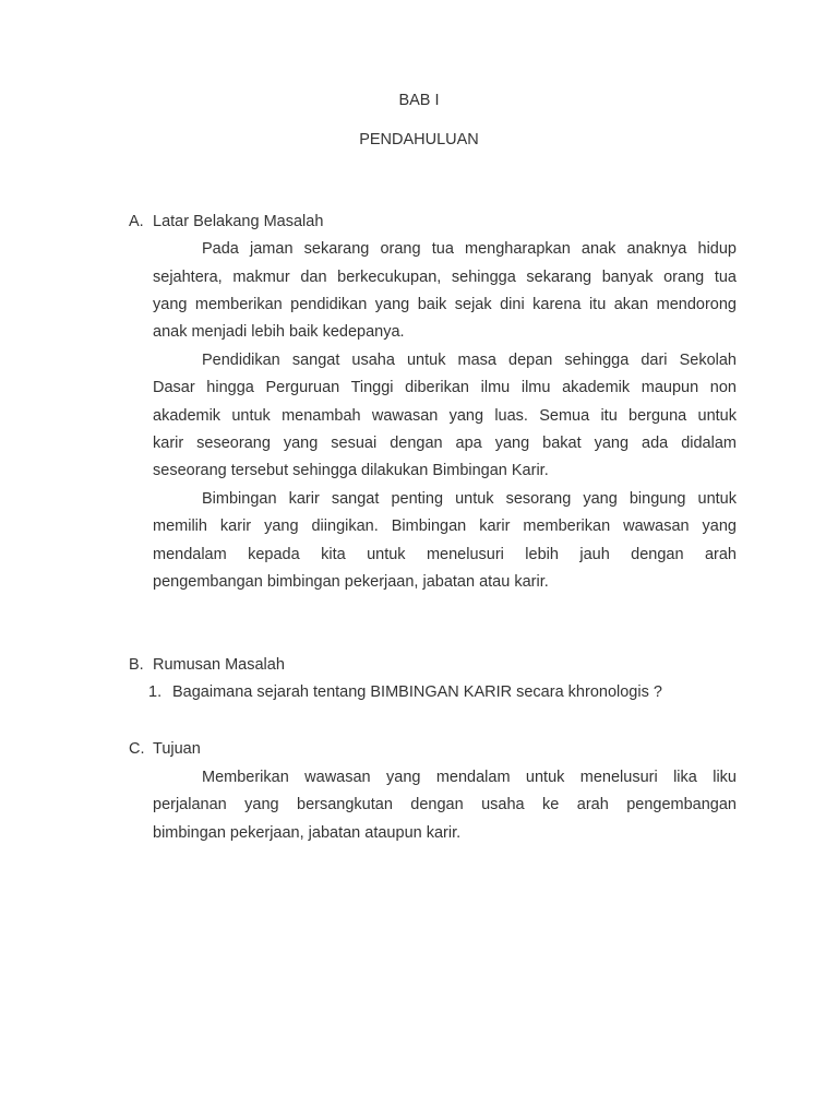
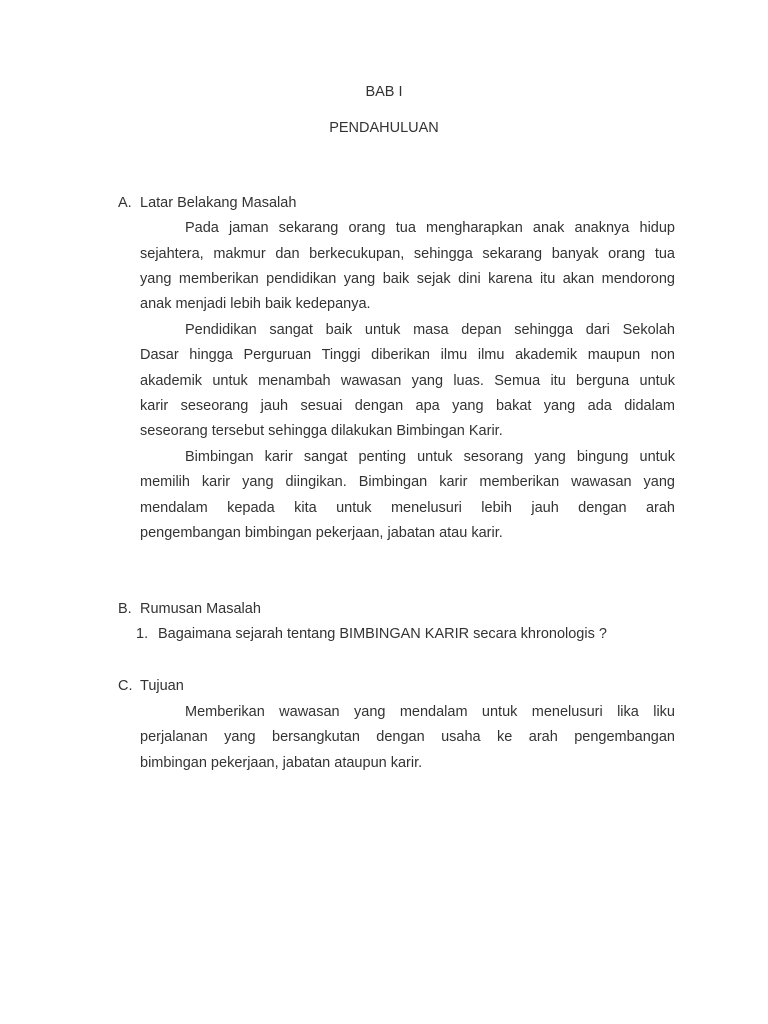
  BAB I
  PENDAHULUAN
  A. Latar Belakang Masalah
  Pada jaman sekarang orang tua mengharapkan anak anaknya hidup
  sejahtera, makmur dan berkecukupan, sehingga sekarang banyak orang tua
  yang memberikan pendidikan yang baik sejak dini karena itu akan mendorong
  anak menjadi lebih baik kedepanya.
- Pendidikan sangat usaha untuk masa depan sehingga dari Sekolah
+ Pendidikan sangat baik untuk masa depan sehingga dari Sekolah
  Dasar hingga Perguruan Tinggi diberikan ilmu ilmu akademik maupun non
  akademik untuk menambah wawasan yang luas. Semua itu berguna untuk
- karir seseorang yang sesuai dengan apa yang bakat yang ada didalam
+ karir seseorang jauh sesuai dengan apa yang bakat yang ada didalam
  seseorang tersebut sehingga dilakukan Bimbingan Karir.
  Bimbingan karir sangat penting untuk sesorang yang bingung untuk
  memilih karir yang diingikan. Bimbingan karir memberikan wawasan yang
  mendalam kepada kita untuk menelusuri lebih jauh dengan arah
  pengembangan bimbingan pekerjaan, jabatan atau karir.
  B. Rumusan Masalah
  1. Bagaimana sejarah tentang BIMBINGAN KARIR secara khronologis ?
  C. Tujuan
  Memberikan wawasan yang mendalam untuk menelusuri lika liku
  perjalanan yang bersangkutan dengan usaha ke arah pengembangan
  bimbingan pekerjaan, jabatan ataupun karir.
